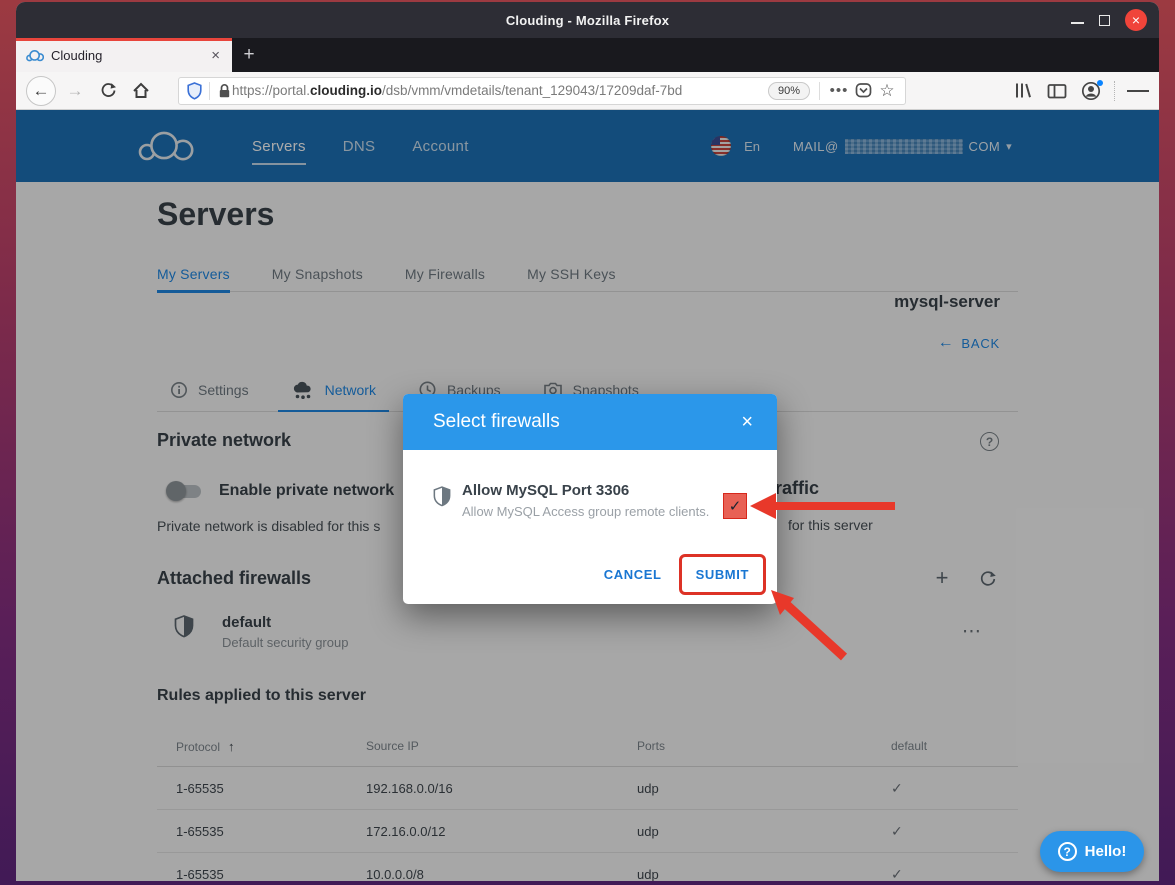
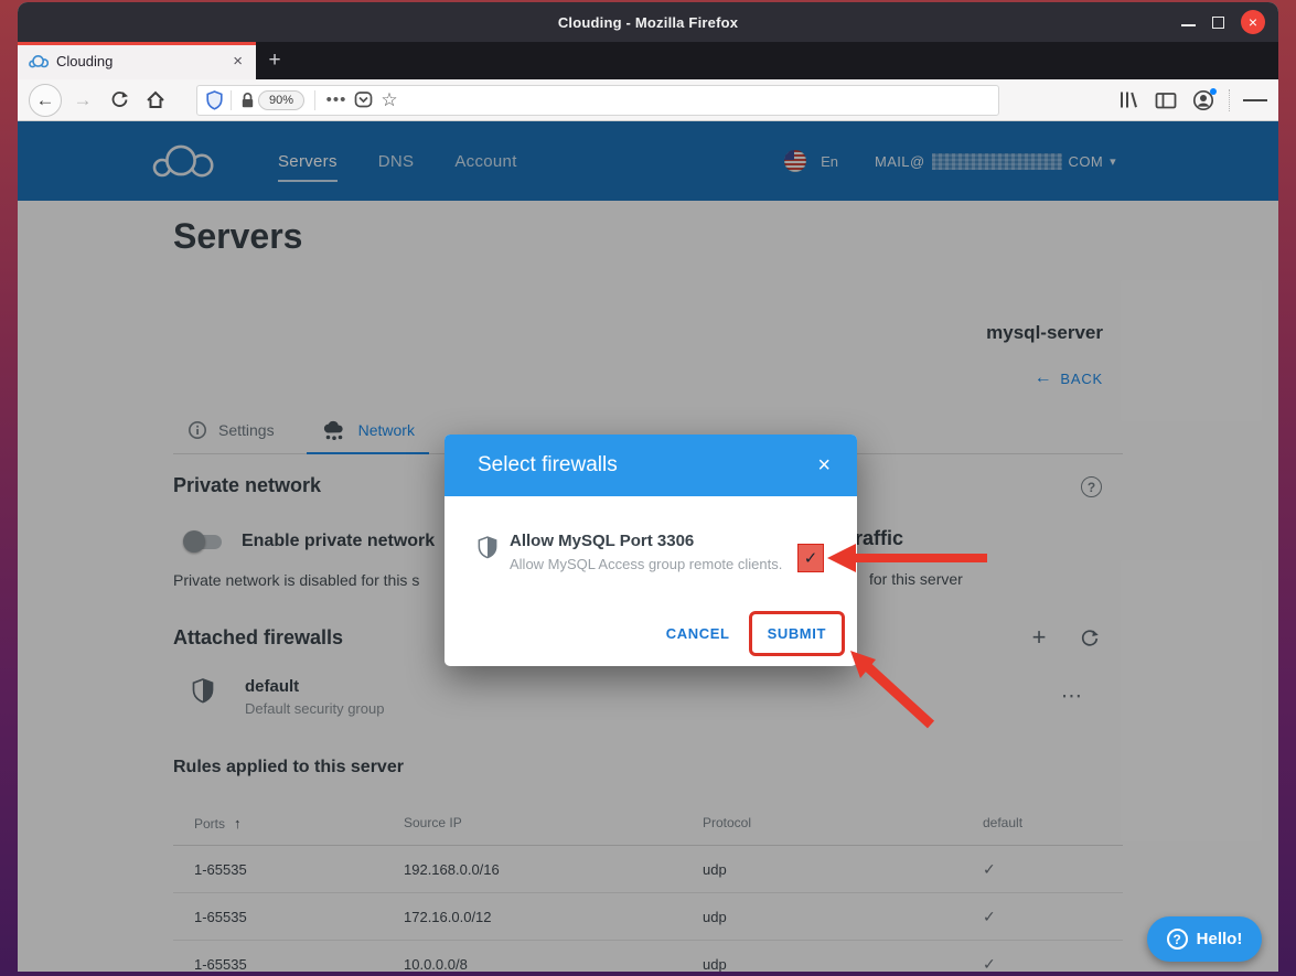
  Clouding - Mozilla Firefox
  ×
  Clouding
  ×
  +
  ←
  →
- https://portal.clouding.io/dsb/vmm/vmdetails/tenant_129043/17209daf-7bd
  90%
  •••
  ☆
  Servers
  DNS
  Account
  En
  MAIL@
  COM
  ▾
  Servers
- My Servers
- My Snapshots
- My Firewalls
- My SSH Keys
  mysql-server
  ←
  BACK
  Settings
  Network
- Backups
- Snapshots
  Private network
  ?
  Enable private network
  Private network is disabled for this s
  raffic
  for this server
  Attached firewalls
  +
  default
  Default security group
  ⋯
  Rules applied to this server
- Protocol ↑
+ Ports ↑
  Source IP
- Ports
+ Protocol
  default
  1-65535
  192.168.0.0/16
  udp
  ✓
  1-65535
  172.16.0.0/12
  udp
  ✓
  1-65535
  10.0.0.0/8
  udp
  ✓
  Select firewalls
  ×
  Allow MySQL Port 3306
  Allow MySQL Access group remote clients.
  ✓
  CANCEL
  SUBMIT
  ?
  Hello!
